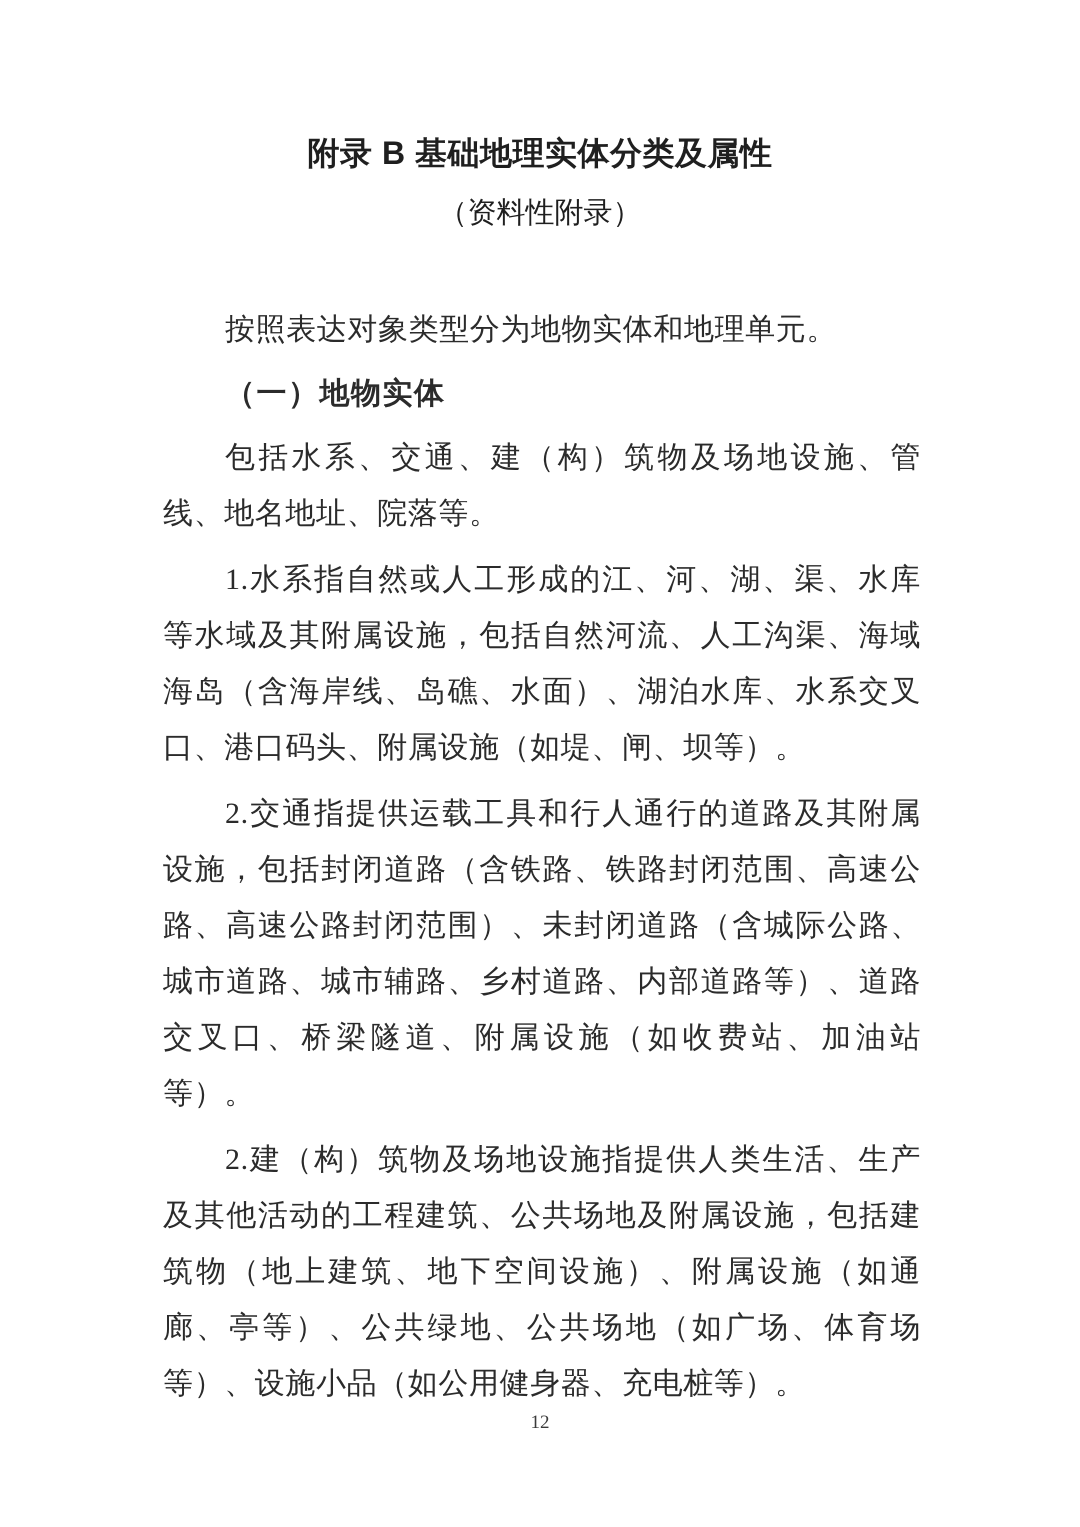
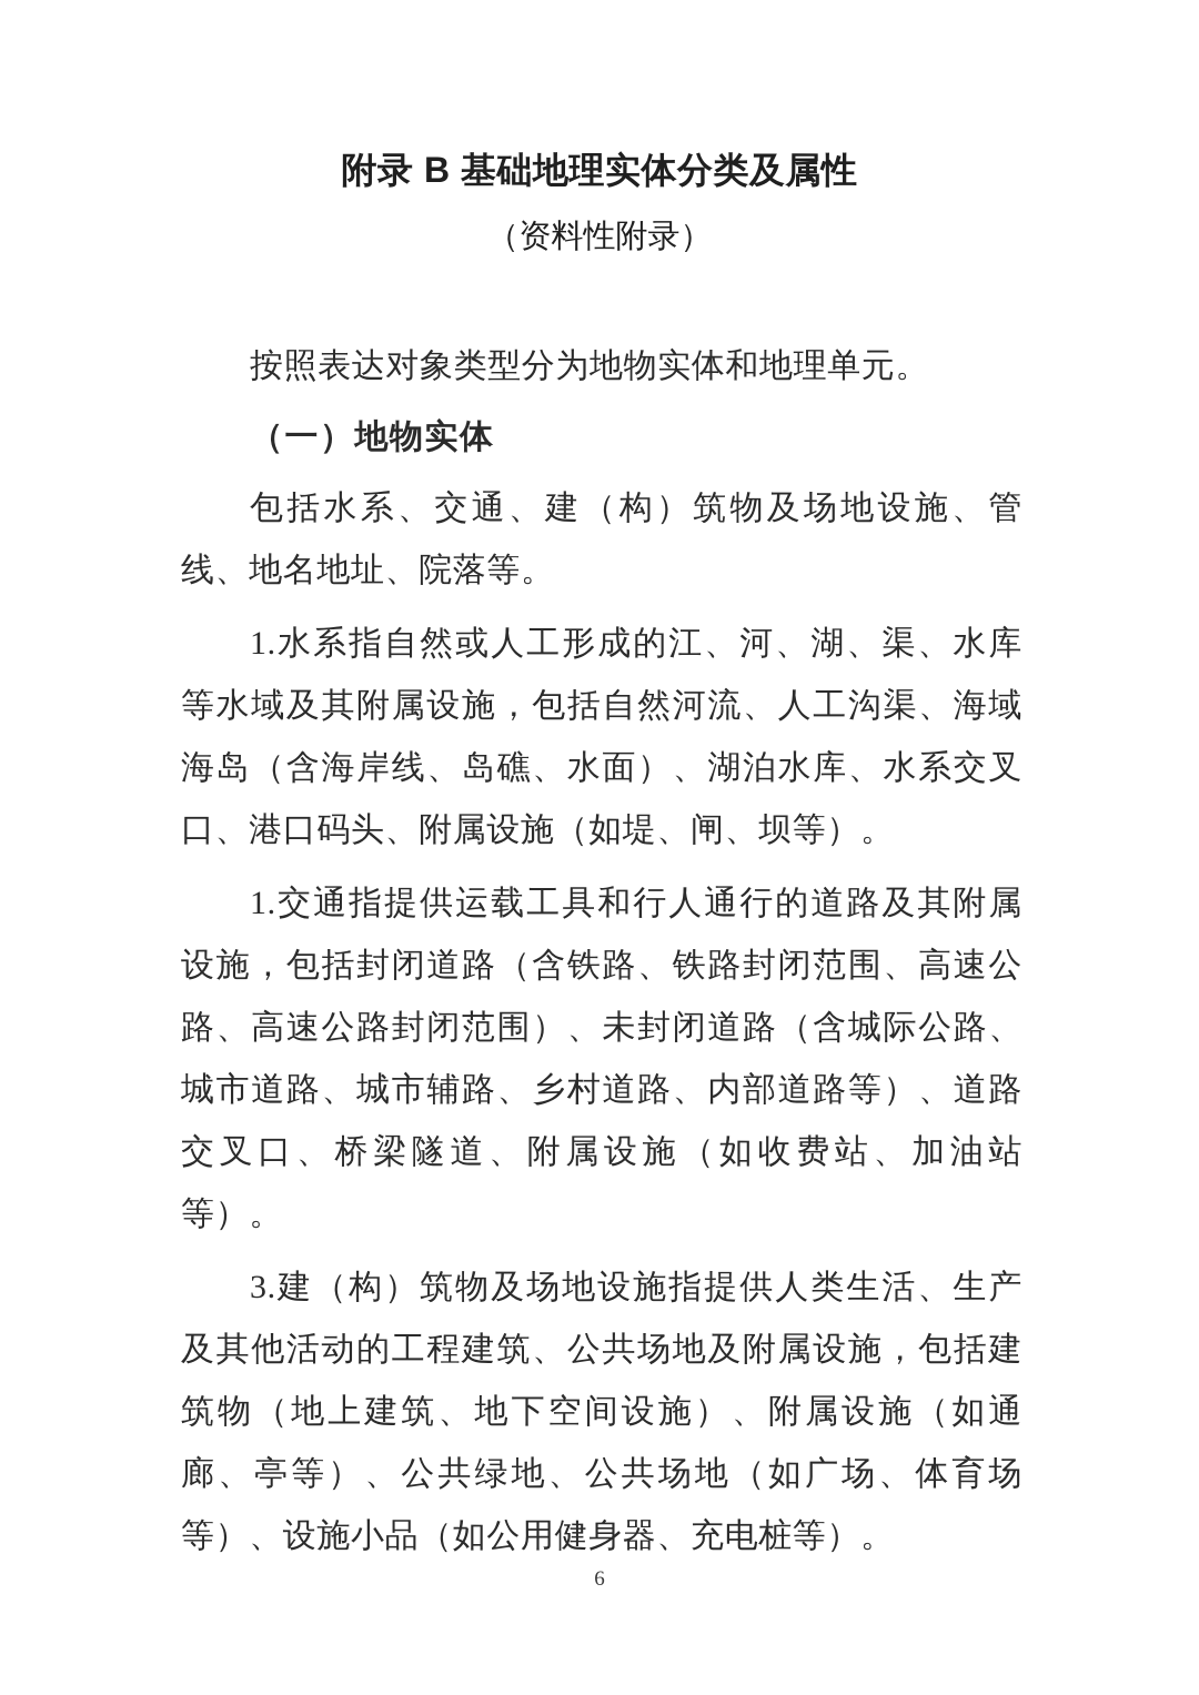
  附录 B 基础地理实体分类及属性
  （资料性附录）
  按照表达对象类型分为地物实体和地理单元。
  （一）地物实体
  包括水系、交通、建（构）筑物及场地设施、管线、地名地址、院落等。
  1.水系指自然或人工形成的江、河、湖、渠、水库等水域及其附属设施，包括自然河流、人工沟渠、海域海岛（含海岸线、岛礁、水面）、湖泊水库、水系交叉口、港口码头、附属设施（如堤、闸、坝等）。
- 2.交通指提供运载工具和行人通行的道路及其附属设施，包括封闭道路（含铁路、铁路封闭范围、高速公路、高速公路封闭范围）、未封闭道路（含城际公路、城市道路、城市辅路、乡村道路、内部道路等）、道路交叉口、桥梁隧道、附属设施（如收费站、加油站等）。
+ 1.交通指提供运载工具和行人通行的道路及其附属设施，包括封闭道路（含铁路、铁路封闭范围、高速公路、高速公路封闭范围）、未封闭道路（含城际公路、城市道路、城市辅路、乡村道路、内部道路等）、道路交叉口、桥梁隧道、附属设施（如收费站、加油站等）。
- 2.建（构）筑物及场地设施指提供人类生活、生产及其他活动的工程建筑、公共场地及附属设施，包括建筑物（地上建筑、地下空间设施）、附属设施（如通廊、亭等）、公共绿地、公共场地（如广场、体育场等）、设施小品（如公用健身器、充电桩等）。
+ 3.建（构）筑物及场地设施指提供人类生活、生产及其他活动的工程建筑、公共场地及附属设施，包括建筑物（地上建筑、地下空间设施）、附属设施（如通廊、亭等）、公共绿地、公共场地（如广场、体育场等）、设施小品（如公用健身器、充电桩等）。
- 12
+ 6
